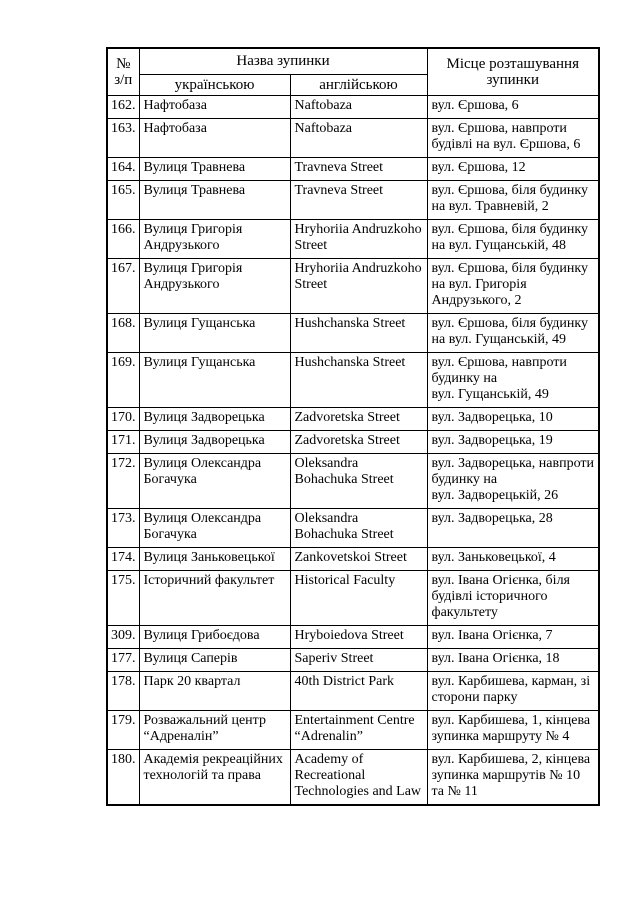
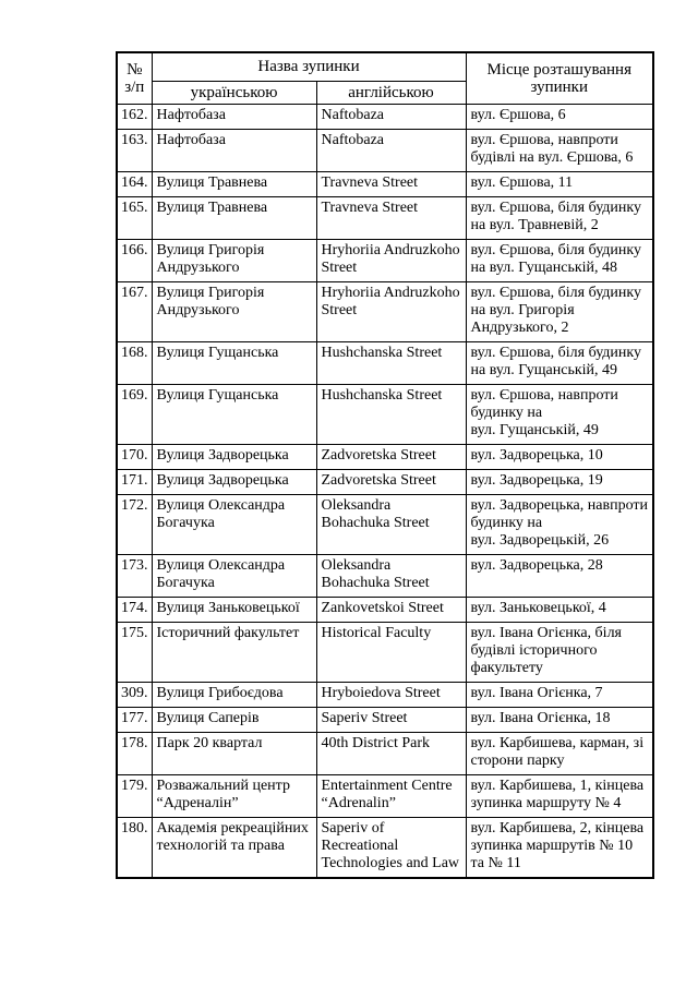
  № з/п	Назва зупинки	Місце розташування зупинки
  українською	англійською
  162.	Нафтобаза	Naftobaza	вул. Єршова, 6
  163.	Нафтобаза	Naftobaza	вул. Єршова, навпроти будівлі на вул. Єршова, 6
- 164.	Вулиця Травнева	Travneva Street	вул. Єршова, 12
+ 164.	Вулиця Травнева	Travneva Street	вул. Єршова, 11
  165.	Вулиця Травнева	Travneva Street	вул. Єршова, біля будинку на вул. Травневій, 2
  166.	Вулиця Григорія Андрузького	Hryhoriia Andruzkoho Street	вул. Єршова, біля будинку на вул. Гущанській, 48
  167.	Вулиця Григорія Андрузького	Hryhoriia Andruzkoho Street	вул. Єршова, біля будинку на вул. Григорія Андрузького, 2
  168.	Вулиця Гущанська	Hushchanska Street	вул. Єршова, біля будинку на вул. Гущанській, 49
  169.	Вулиця Гущанська	Hushchanska Street	вул. Єршова, навпроти будинку на вул. Гущанській, 49
  170.	Вулиця Задворецька	Zadvoretska Street	вул. Задворецька, 10
  171.	Вулиця Задворецька	Zadvoretska Street	вул. Задворецька, 19
  172.	Вулиця Олександра Богачука	Oleksandra Bohachuka Street	вул. Задворецька, навпроти будинку на вул. Задворецькій, 26
  173.	Вулиця Олександра Богачука	Oleksandra Bohachuka Street	вул. Задворецька, 28
  174.	Вулиця Заньковецької	Zankovetskoi Street	вул. Заньковецької, 4
  175.	Історичний факультет	Historical Faculty	вул. Івана Огієнка, біля будівлі історичного факультету
  309.	Вулиця Грибоєдова	Hryboiedova Street	вул. Івана Огієнка, 7
  177.	Вулиця Саперів	Saperiv Street	вул. Івана Огієнка, 18
  178.	Парк 20 квартал	40th District Park	вул. Карбишева, карман, зі сторони парку
  179.	Розважальний центр “Адреналін”	Entertainment Centre “Adrenalin”	вул. Карбишева, 1, кінцева зупинка маршруту № 4
- 180.	Академія рекреаційних технологій та права	Academy of Recreational Technologies and Law	вул. Карбишева, 2, кінцева зупинка маршрутів № 10 та № 11
+ 180.	Академія рекреаційних технологій та права	Saperiv of Recreational Technologies and Law	вул. Карбишева, 2, кінцева зупинка маршрутів № 10 та № 11
